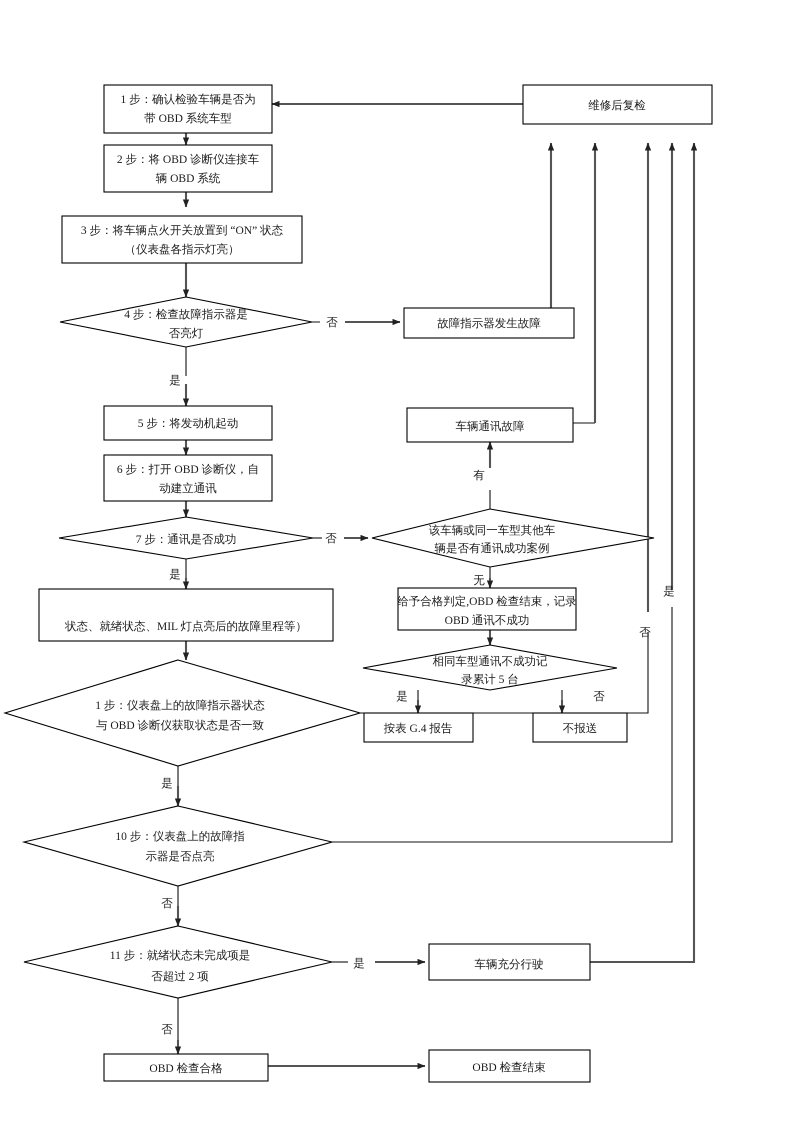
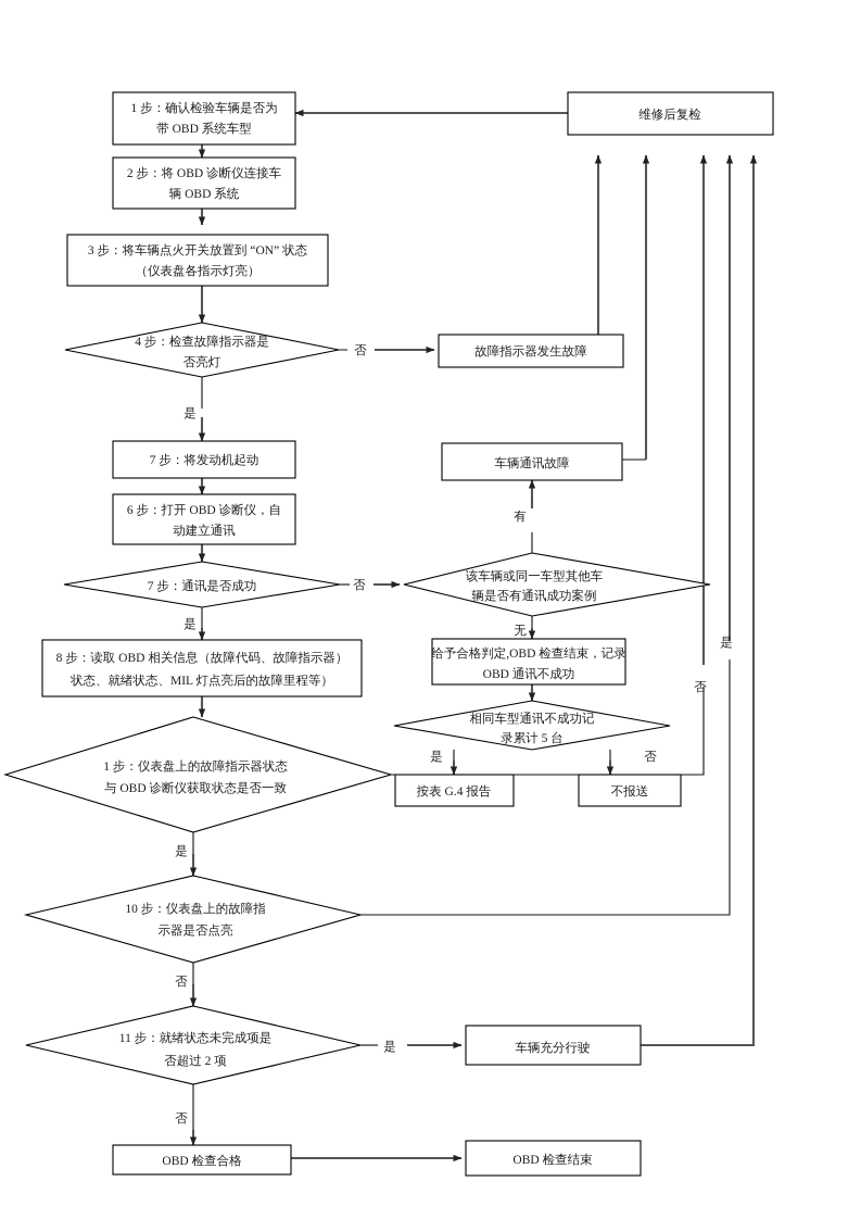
  1 步：确认检验车辆是否为
  带 OBD 系统车型
  2 步：将 OBD 诊断仪连接车
  辆 OBD 系统
  3 步：将车辆点火开关放置到 “ON” 状态
  （仪表盘各指示灯亮）
  4 步：检查故障指示器是
  否亮灯
  故障指示器发生故障
  维修后复检
- 5 步：将发动机起动
+ 7 步：将发动机起动
  6 步：打开 OBD 诊断仪，自
  动建立通讯
  7 步：通讯是否成功
  车辆通讯故障
  该车辆或同一车型其他车
  辆是否有通讯成功案例
+ 8 步：读取 OBD 相关信息（故障代码、故障指示器）
  状态、就绪状态、MIL 灯点亮后的故障里程等）
  给予合格判定,OBD 检查结束，记录
  OBD 通讯不成功
  1 步：仪表盘上的故障指示器状态
  与 OBD 诊断仪获取状态是否一致
  相同车型通讯不成功记
  录累计 5 台
  按表 G.4 报告
  不报送
  10 步：仪表盘上的故障指
  示器是否点亮
  11 步：就绪状态未完成项是
  否超过 2 项
  车辆充分行驶
  OBD 检查合格
  OBD 检查结束
  否
  是
  否
  是
  有
  无
  是
  否
  是
  否
  是
  否
  是
  否
